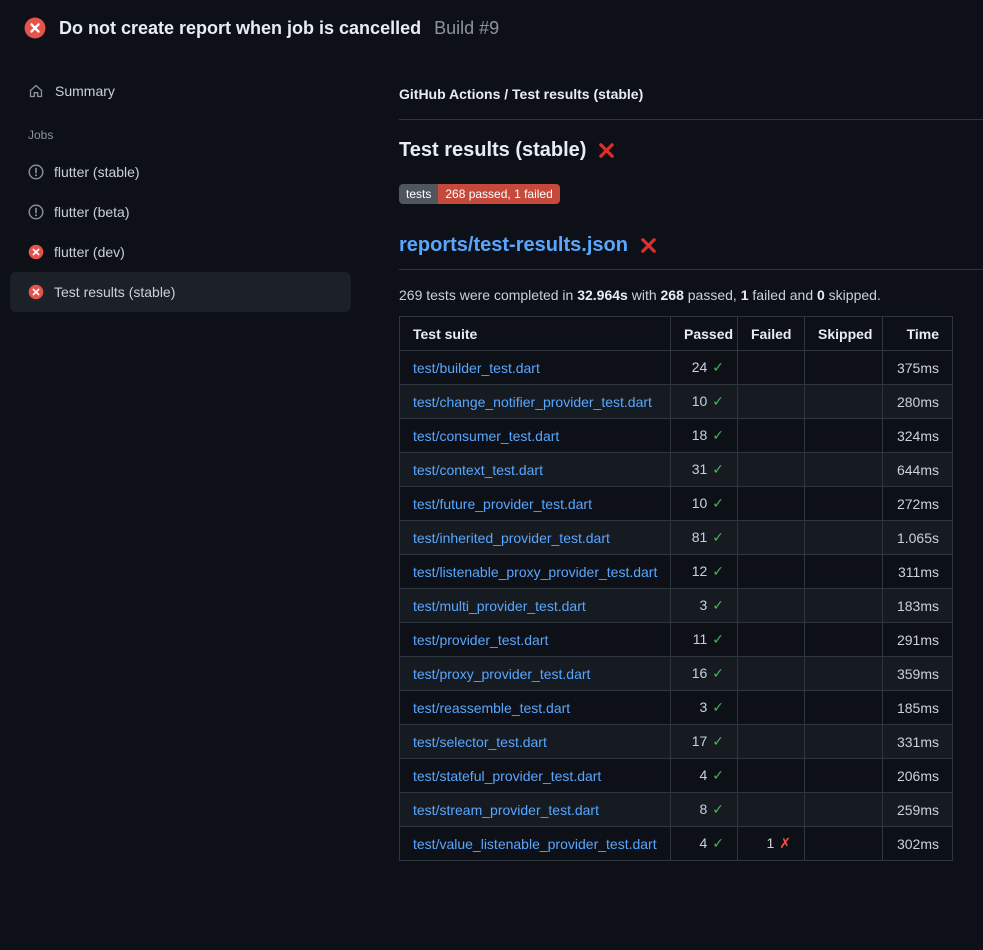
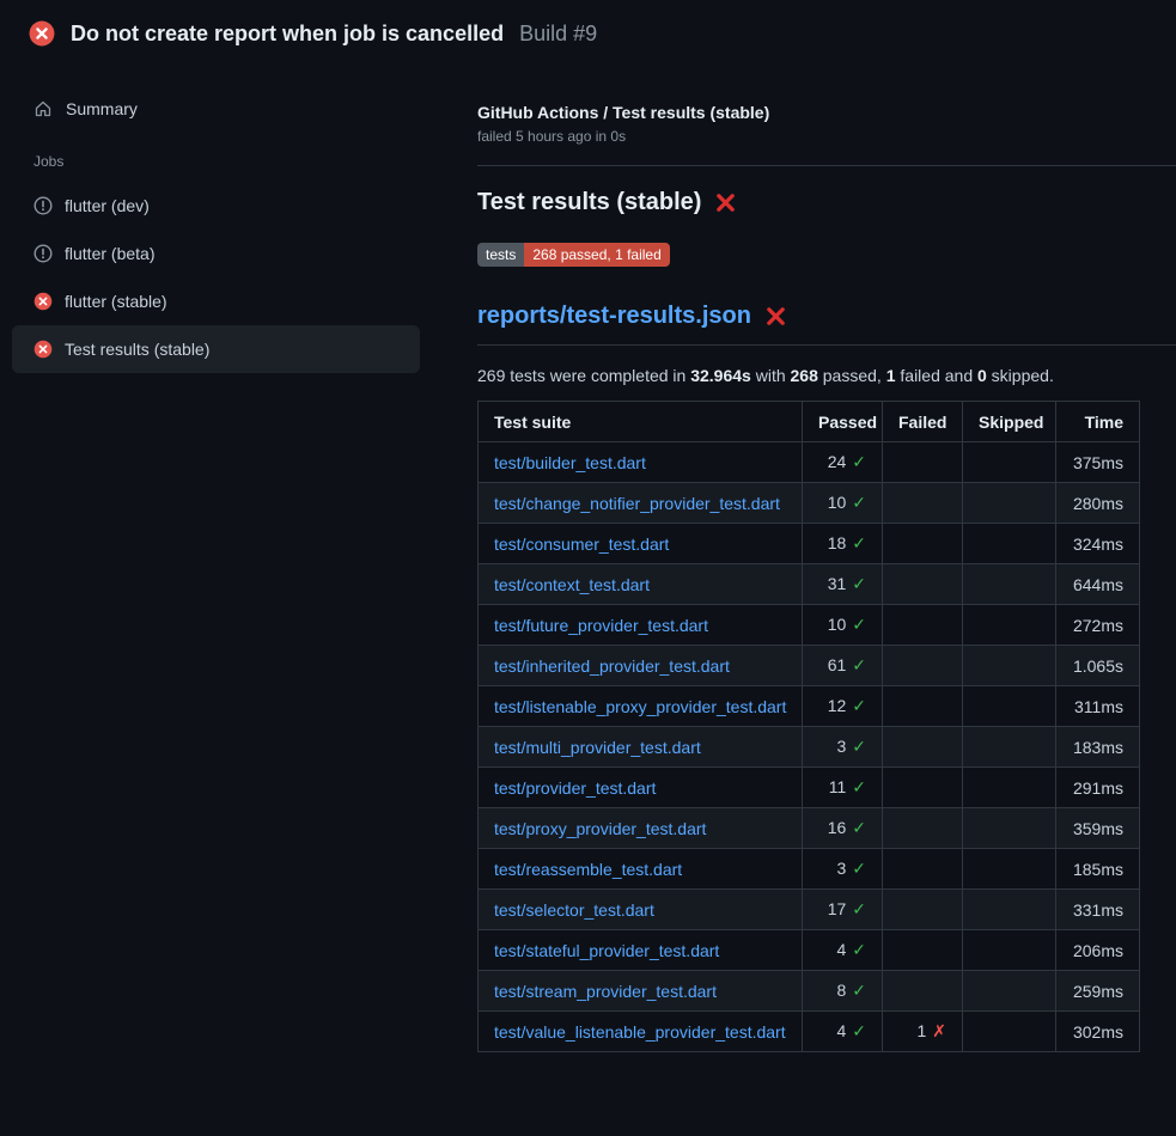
  Do not create report when job is cancelled
  Build #9
  Summary
  Jobs
- flutter (stable)
+ flutter (dev)
  flutter (beta)
- flutter (dev)
+ flutter (stable)
  Test results (stable)
  GitHub Actions / Test results (stable)
+ failed 5 hours ago in 0s
  Test results (stable)
  tests
  268 passed, 1 failed
  reports/test-results.json
  269 tests were completed in 32.964s with 268 passed, 1 failed and 0 skipped.
  Test suite	Passed	Failed	Skipped	Time
  test/builder_test.dart	24 ✓			375ms
  test/change_notifier_provider_test.dart	10 ✓			280ms
  test/consumer_test.dart	18 ✓			324ms
  test/context_test.dart	31 ✓			644ms
  test/future_provider_test.dart	10 ✓			272ms
- test/inherited_provider_test.dart	81 ✓			1.065s
+ test/inherited_provider_test.dart	61 ✓			1.065s
  test/listenable_proxy_provider_test.dart	12 ✓			311ms
  test/multi_provider_test.dart	3 ✓			183ms
  test/provider_test.dart	11 ✓			291ms
  test/proxy_provider_test.dart	16 ✓			359ms
  test/reassemble_test.dart	3 ✓			185ms
  test/selector_test.dart	17 ✓			331ms
  test/stateful_provider_test.dart	4 ✓			206ms
  test/stream_provider_test.dart	8 ✓			259ms
  test/value_listenable_provider_test.dart	4 ✓	1 ✗		302ms
